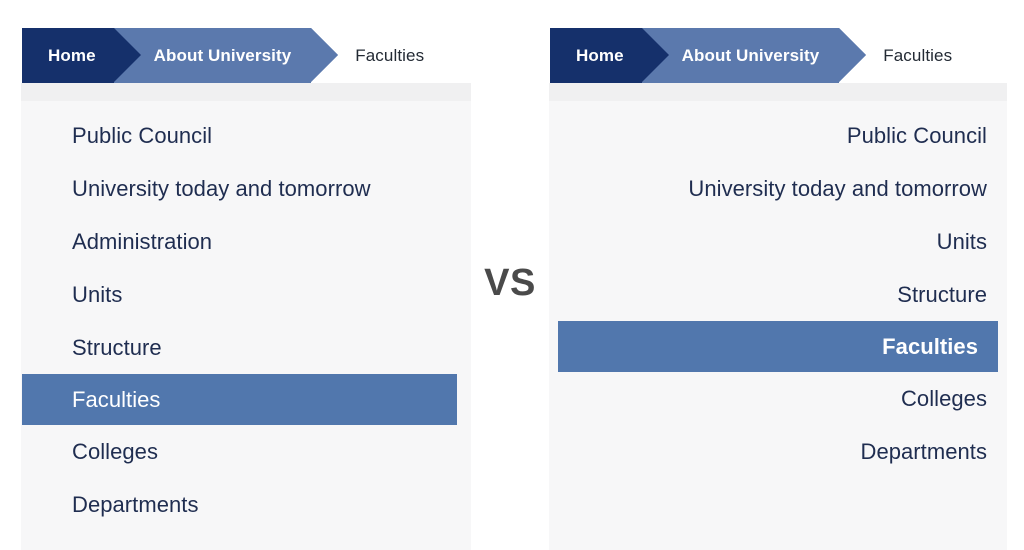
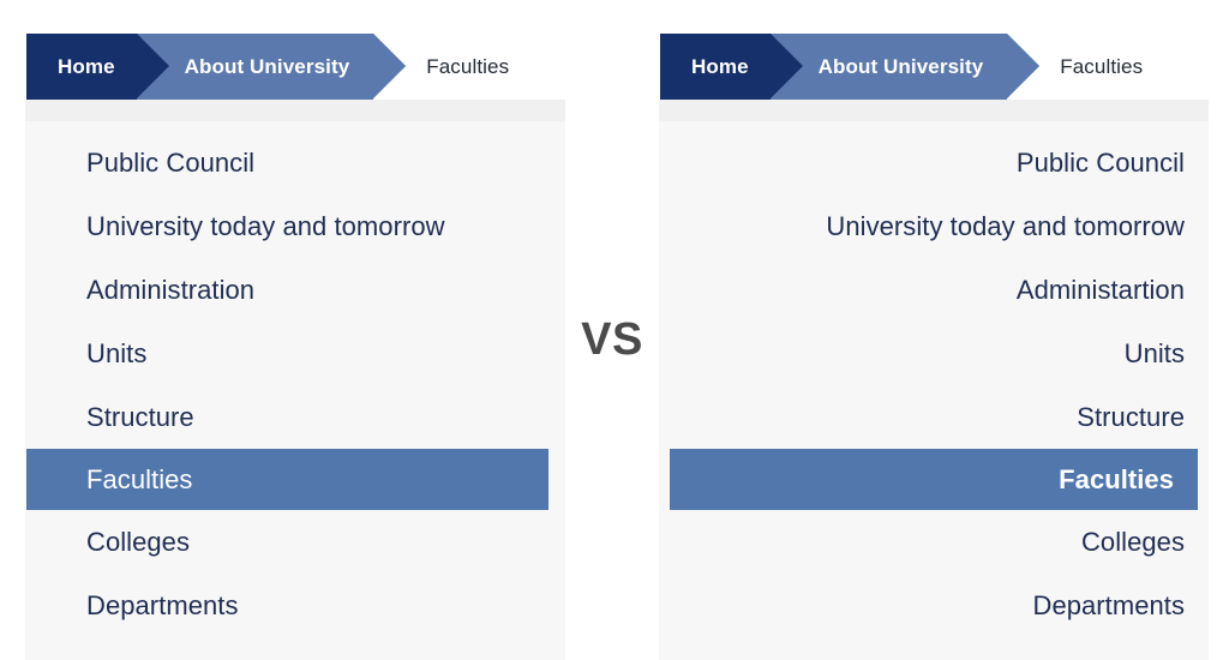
  Home
  About University
  Faculties
  Public Council
  University today and tomorrow
  Administration
  Units
  Structure
  Faculties
  Colleges
  Departments
  VS
  Home
  About University
  Faculties
  Public Council
  University today and tomorrow
+ Administartion
  Units
  Structure
  Faculties
  Colleges
  Departments
